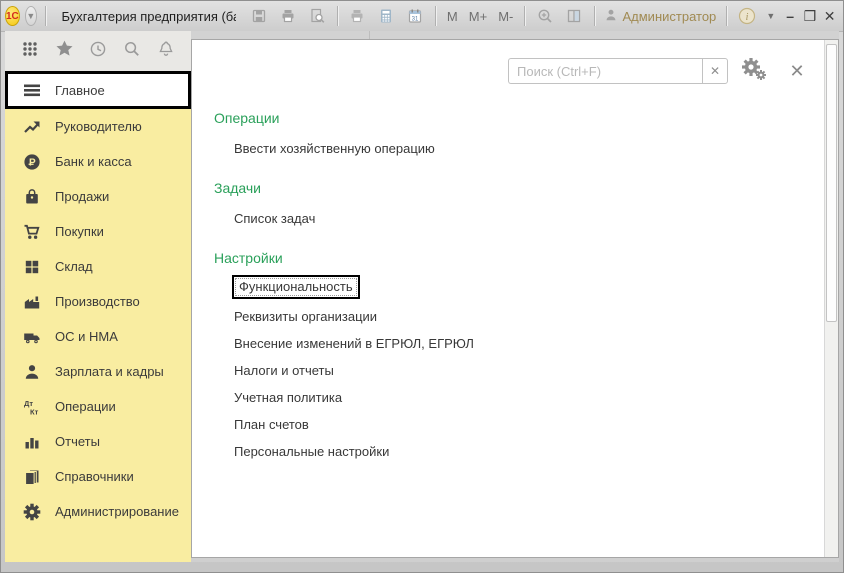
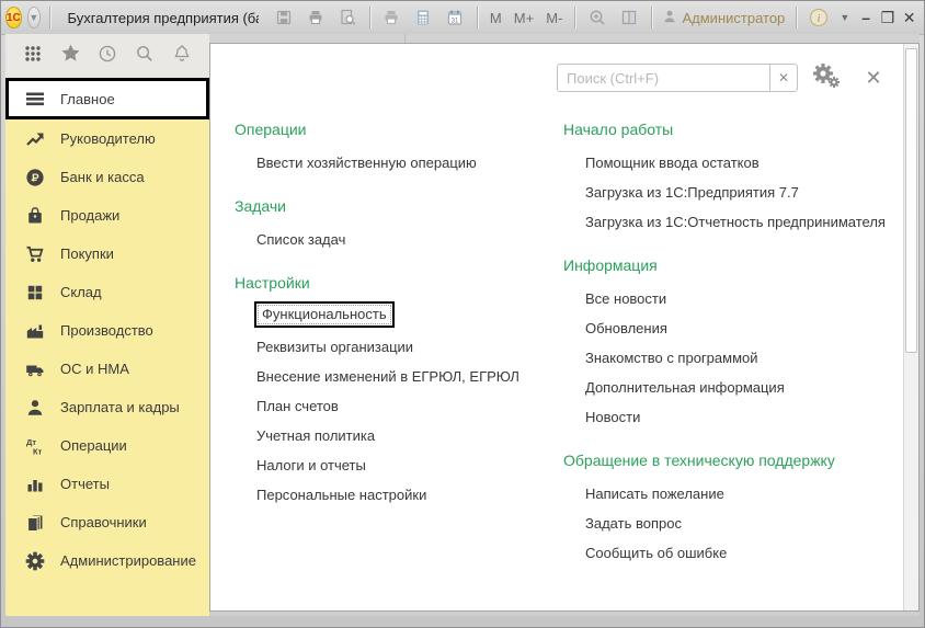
  1С
  ▼
  M
  M+
  M-
  Администратор
  i
  ▼
  –
  ❒
  ✕
  Главное
  Руководителю
  P
  Банк и касса
  Продажи
  Покупки
  Склад
  Производство
  ОС и НМА
  Зарплата и кадры
  Дт
  Кт
  Операции
  Отчеты
  Справочники
  Администрирование
  Поиск (Ctrl+F)
  ✕
  ✕
  Операции
  Ввести хозяйственную операцию
  Задачи
  Список задач
  Настройки
  Функциональность
  Реквизиты организации
  Внесение изменений в ЕГРЮЛ, ЕГРЮЛ
- Налоги и отчеты
+ План счетов
  Учетная политика
- План счетов
+ Налоги и отчеты
  Персональные настройки
+ Начало работы
+ Помощник ввода остатков
+ Загрузка из 1С:Предприятия 7.7
+ Загрузка из 1С:Отчетность предпринимателя
+ Информация
+ Все новости
+ Обновления
+ Знакомство с программой
+ Дополнительная информация
+ Новости
+ Обращение в техническую поддержку
+ Написать пожелание
+ Задать вопрос
+ Сообщить об ошибке
